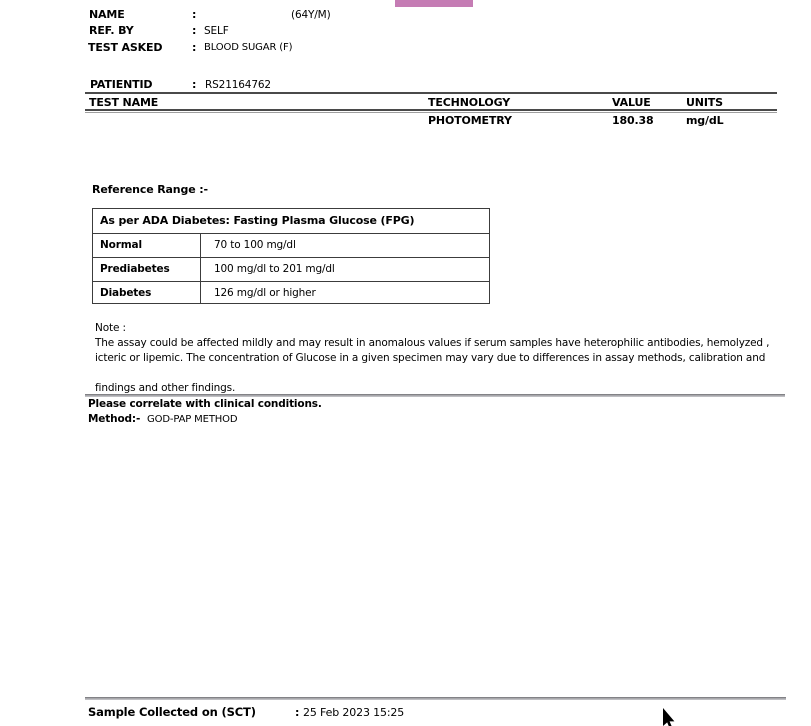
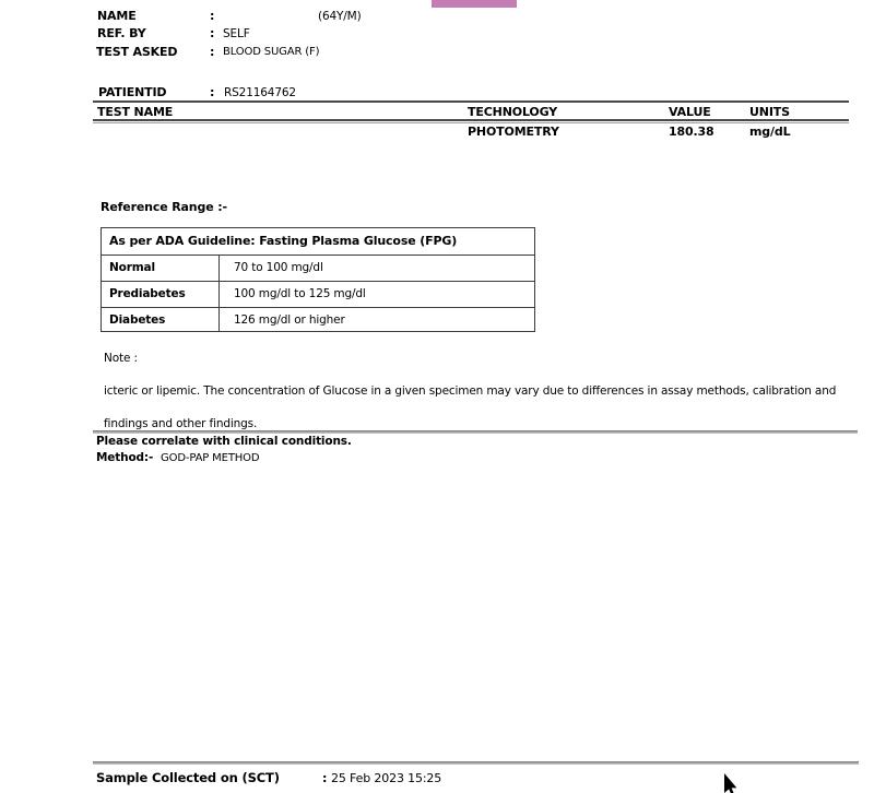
  NAME
  :
  (64Y/M)
  REF. BY
  :
  SELF
  TEST ASKED
  :
  BLOOD SUGAR (F)
  PATIENTID
  :
  RS21164762
  TEST NAME
  TECHNOLOGY
  VALUE
  UNITS
  PHOTOMETRY
  180.38
  mg/dL
  Reference Range :-
- As per ADA Diabetes: Fasting Plasma Glucose (FPG)
+ As per ADA Guideline: Fasting Plasma Glucose (FPG)
  Normal
  70 to 100 mg/dl
  Prediabetes
- 100 mg/dl to 201 mg/dl
+ 100 mg/dl to 125 mg/dl
  Diabetes
  126 mg/dl or higher
  Note :
- The assay could be affected mildly and may result in anomalous values if serum samples have heterophilic antibodies, hemolyzed ,
  icteric or lipemic. The concentration of Glucose in a given specimen may vary due to differences in assay methods, calibration and
  findings and other findings.
  Please correlate with clinical conditions.
  Method:-
  GOD-PAP METHOD
  Sample Collected on (SCT)
  :
  25 Feb 2023 15:25
